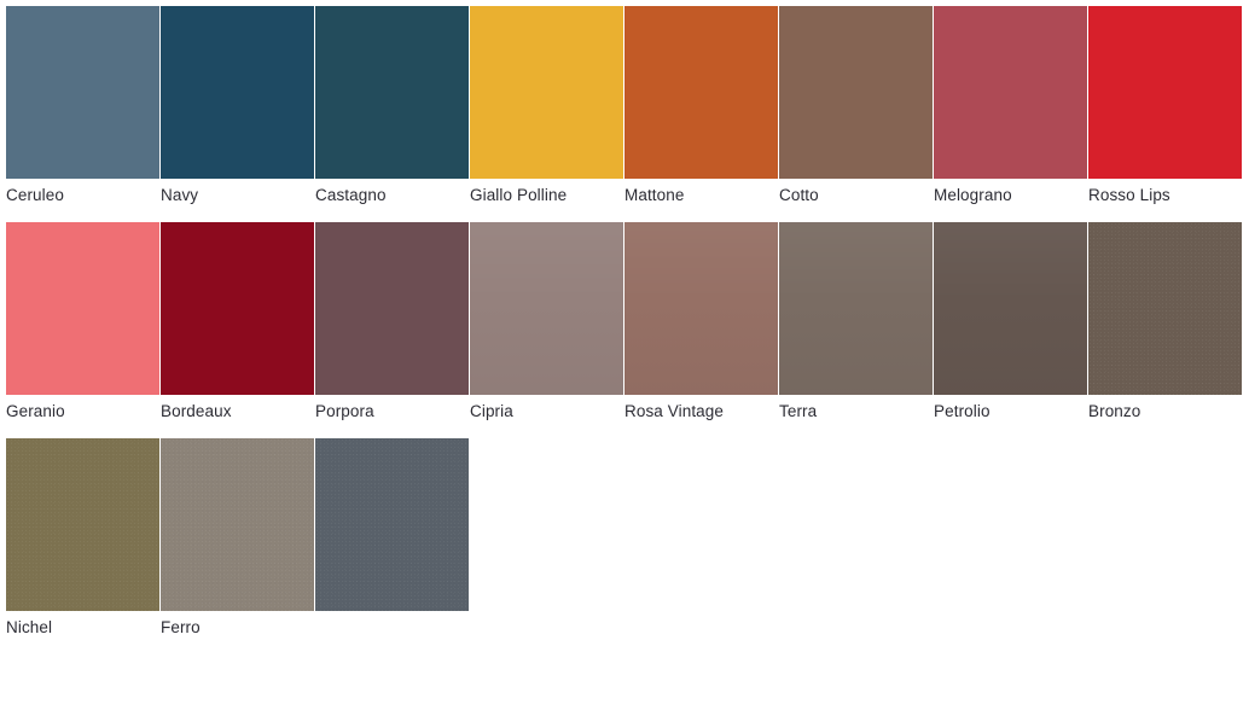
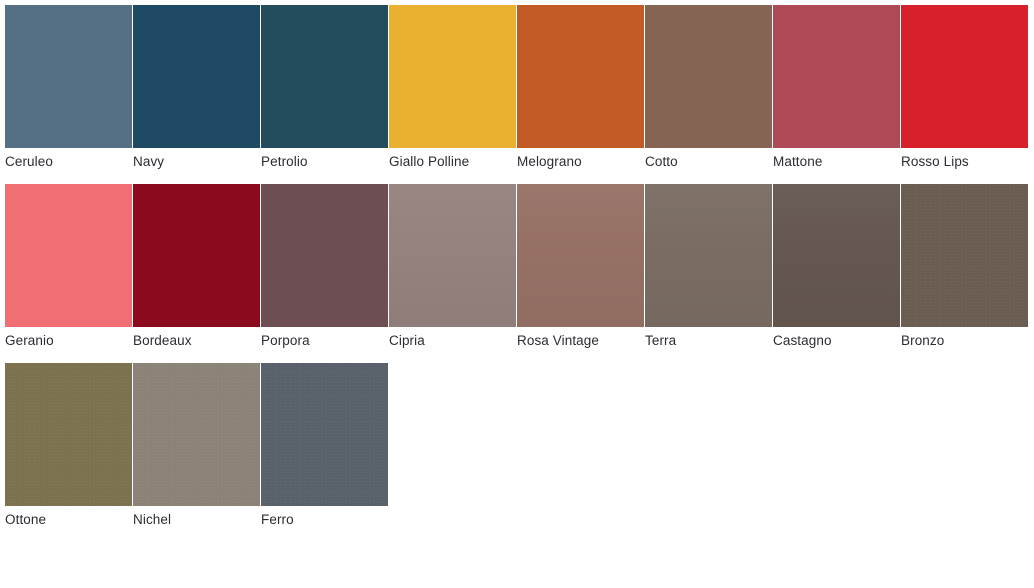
  Ceruleo
  Navy
- Castagno
+ Petrolio
  Giallo Polline
- Mattone
+ Melograno
  Cotto
- Melograno
+ Mattone
  Rosso Lips
  Geranio
  Bordeaux
  Porpora
  Cipria
  Rosa Vintage
  Terra
- Petrolio
+ Castagno
  Bronzo
+ Ottone
  Nichel
  Ferro
